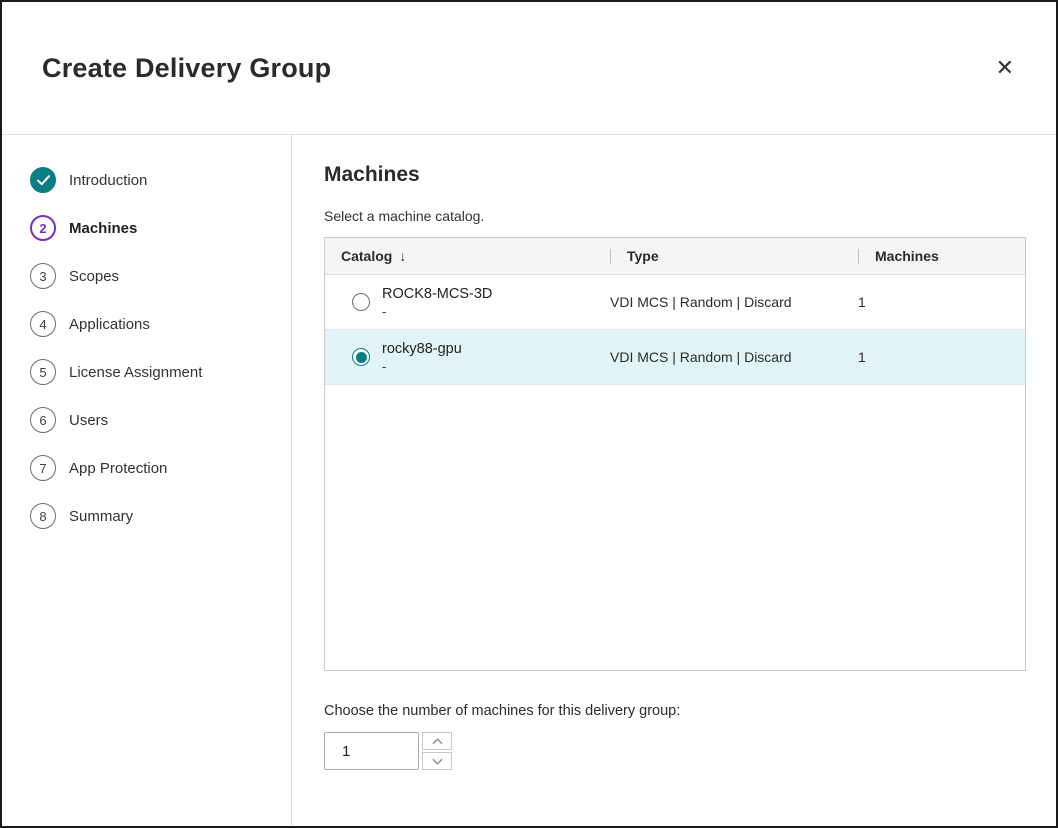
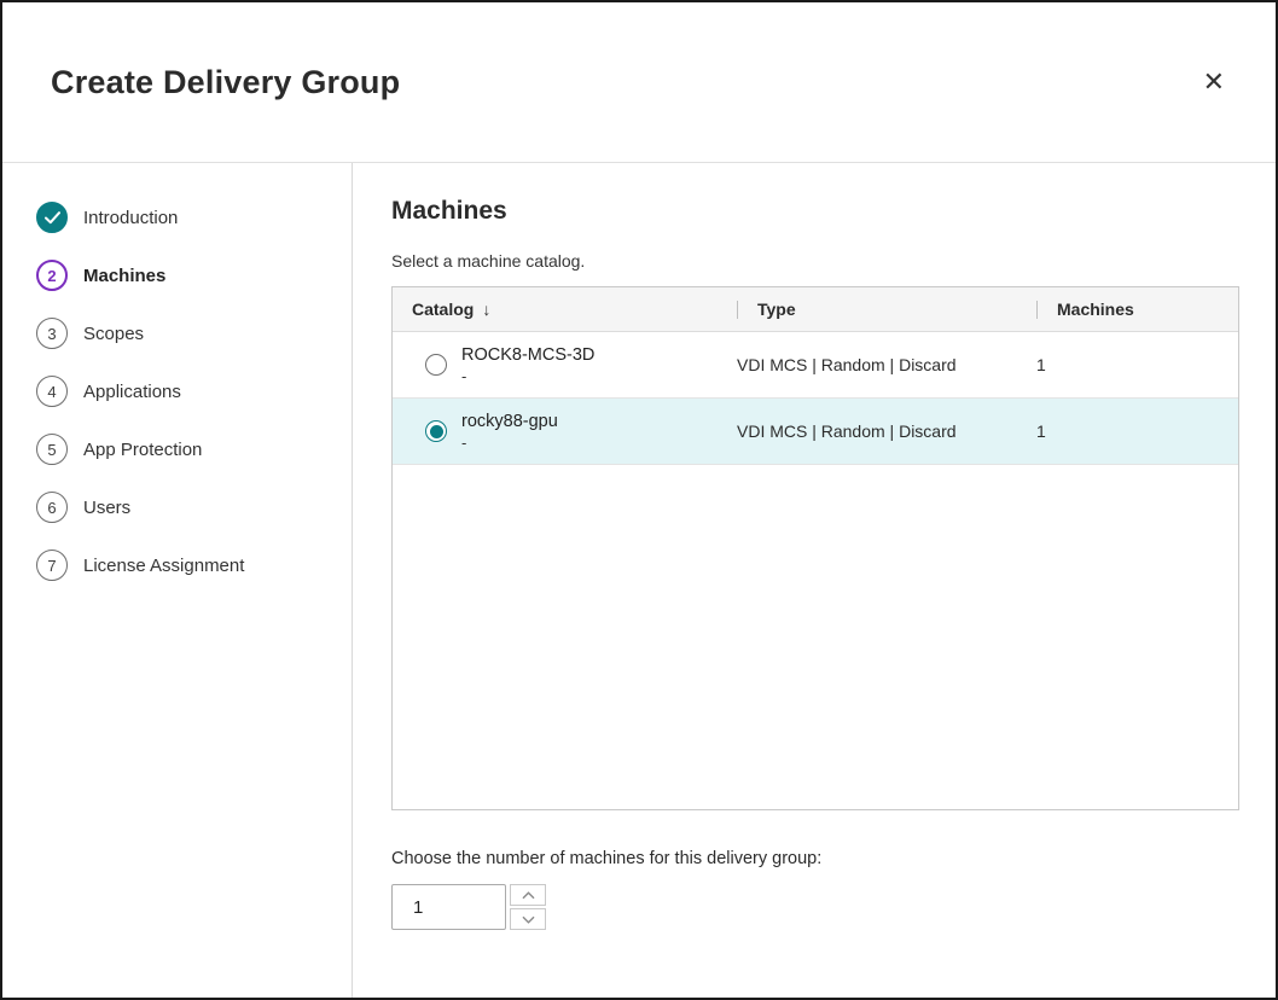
  Create Delivery Group
  ✕
  Introduction
  2
  Machines
  3
  Scopes
  4
  Applications
  5
- License Assignment
+ App Protection
  6
  Users
  7
- App Protection
+ License Assignment
- 8
- Summary
  Machines
  Select a machine catalog.
  Catalog
  ↓
  Type
  Machines
  ROCK8-MCS-3D
  -
  VDI MCS | Random | Discard
  1
  rocky88-gpu
  -
  VDI MCS | Random | Discard
  1
  Choose the number of machines for this delivery group:
  1
